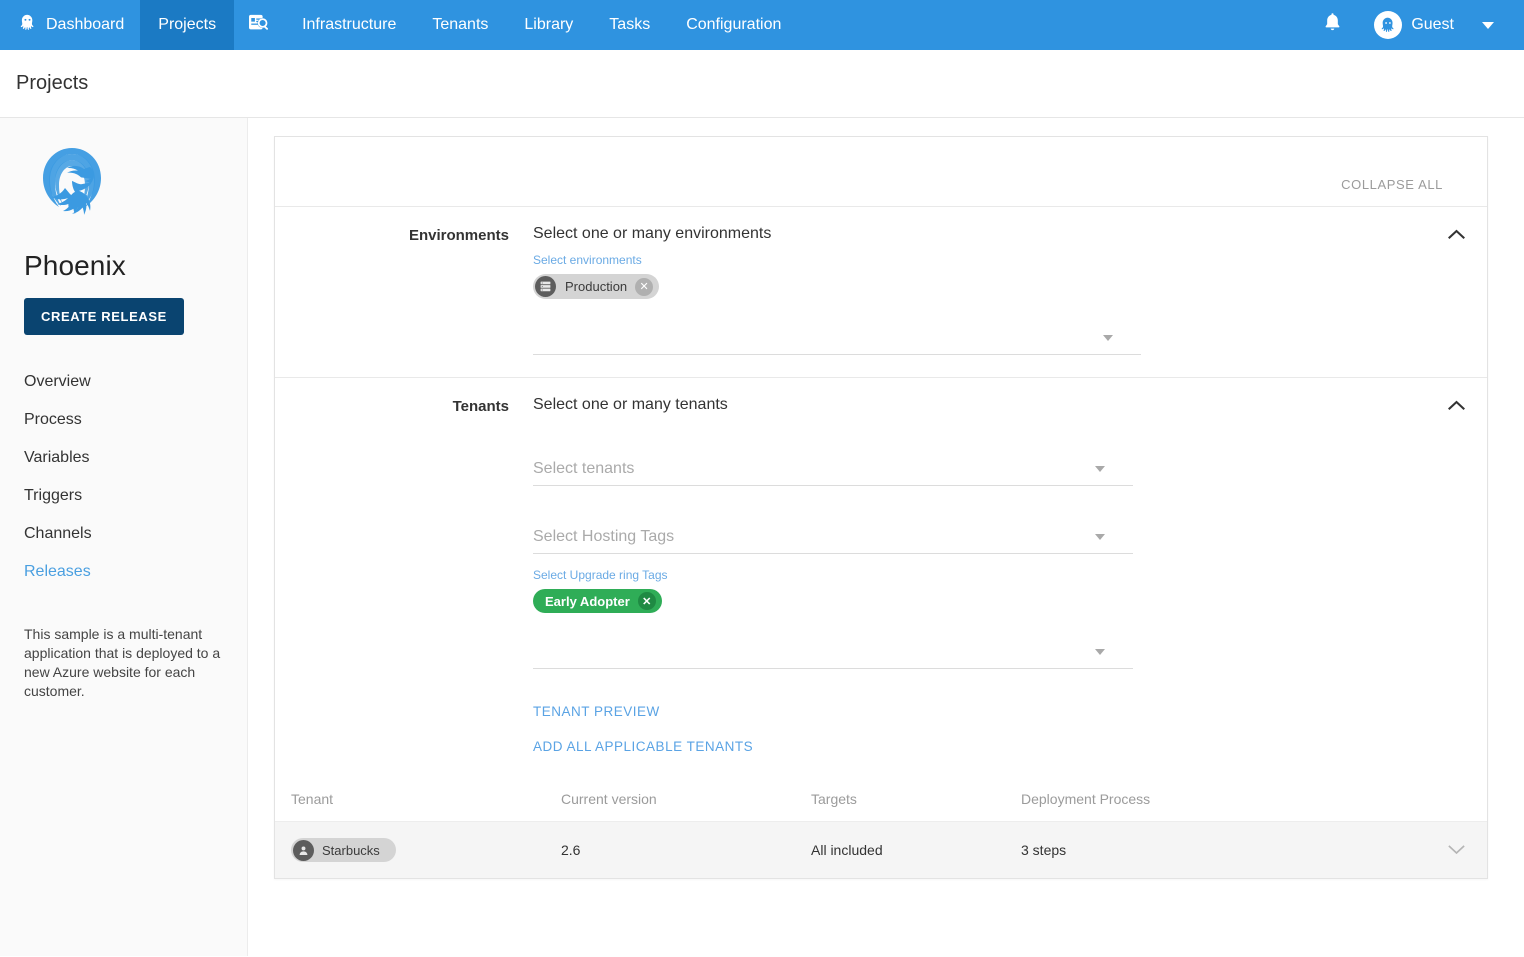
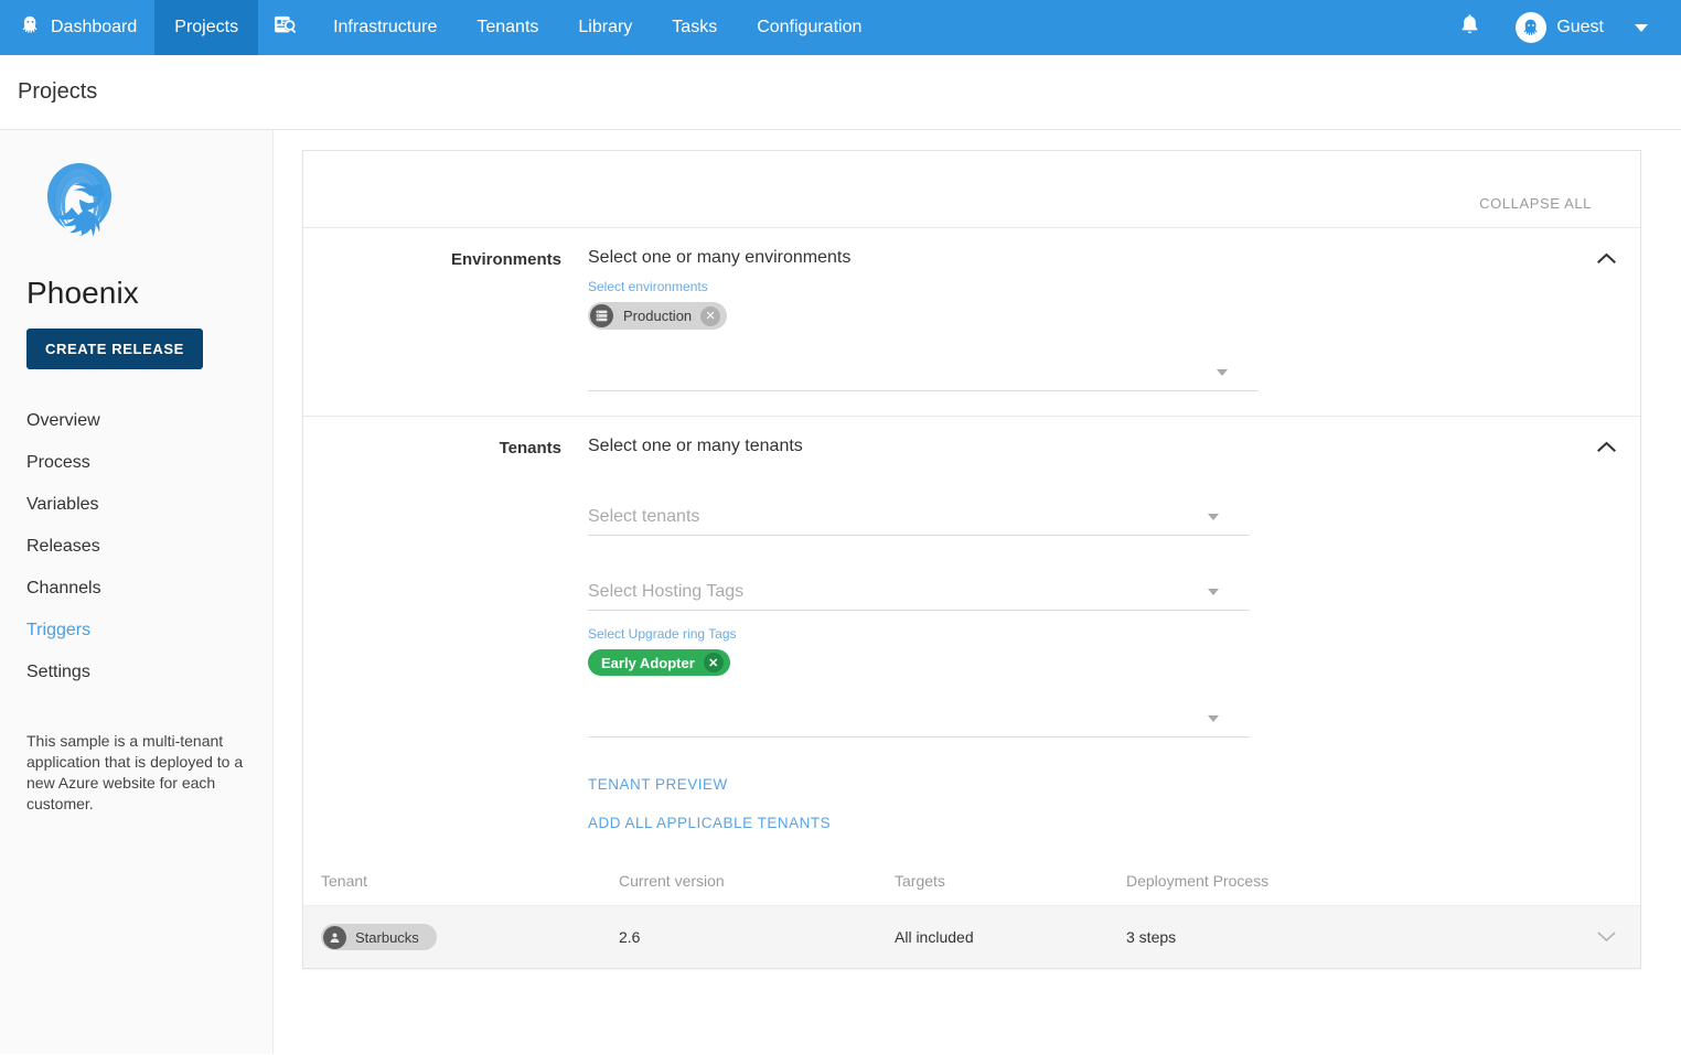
  Dashboard
  Projects
  Infrastructure
  Tenants
  Library
  Tasks
  Configuration
  Guest
  Projects
  Phoenix
  CREATE RELEASE
  Overview
  Process
  Variables
- Triggers
+ Releases
  Channels
- Releases
+ Triggers
+ Settings
  This sample is a multi-tenant application that is deployed to a new Azure website for each customer.
  COLLAPSE ALL
  Environments
  Select one or many environments
  Select environments
  Production
  ✕
  Tenants
  Select one or many tenants
  Select tenants
  Select Hosting Tags
  Select Upgrade ring Tags
  Early Adopter
  ✕
  TENANT PREVIEW
  ADD ALL APPLICABLE TENANTS
  Tenant	Current version	Targets	Deployment Process
  Starbucks	2.6	All included	3 steps
